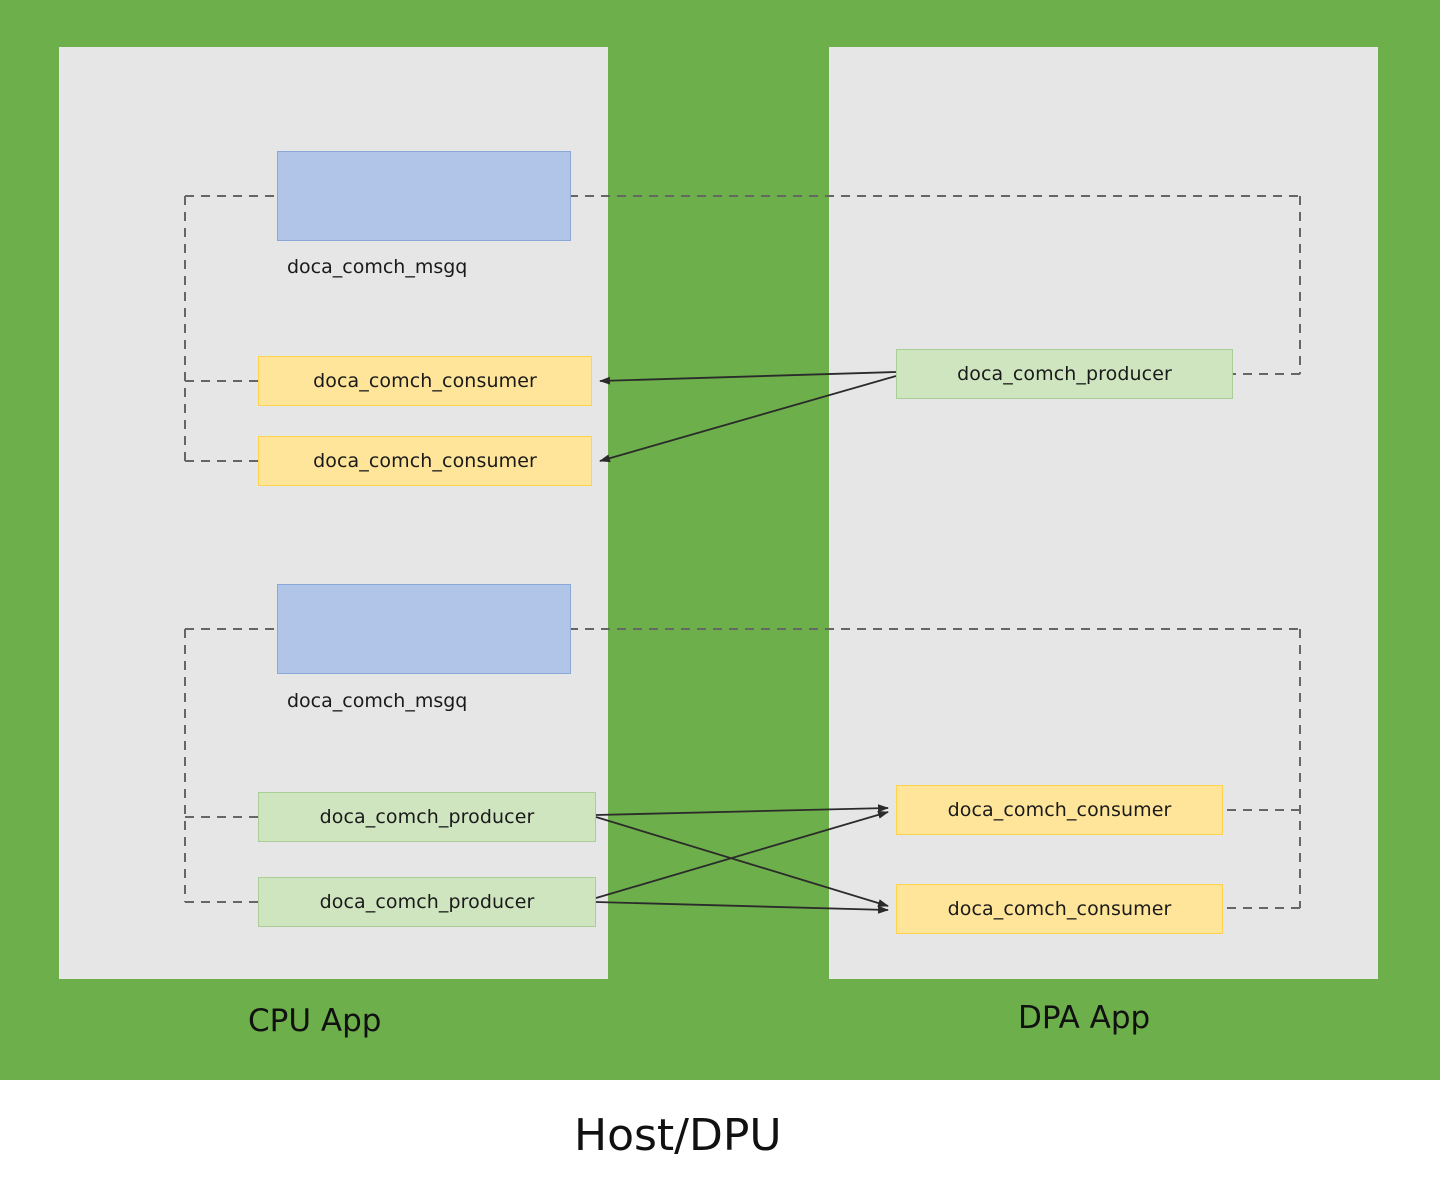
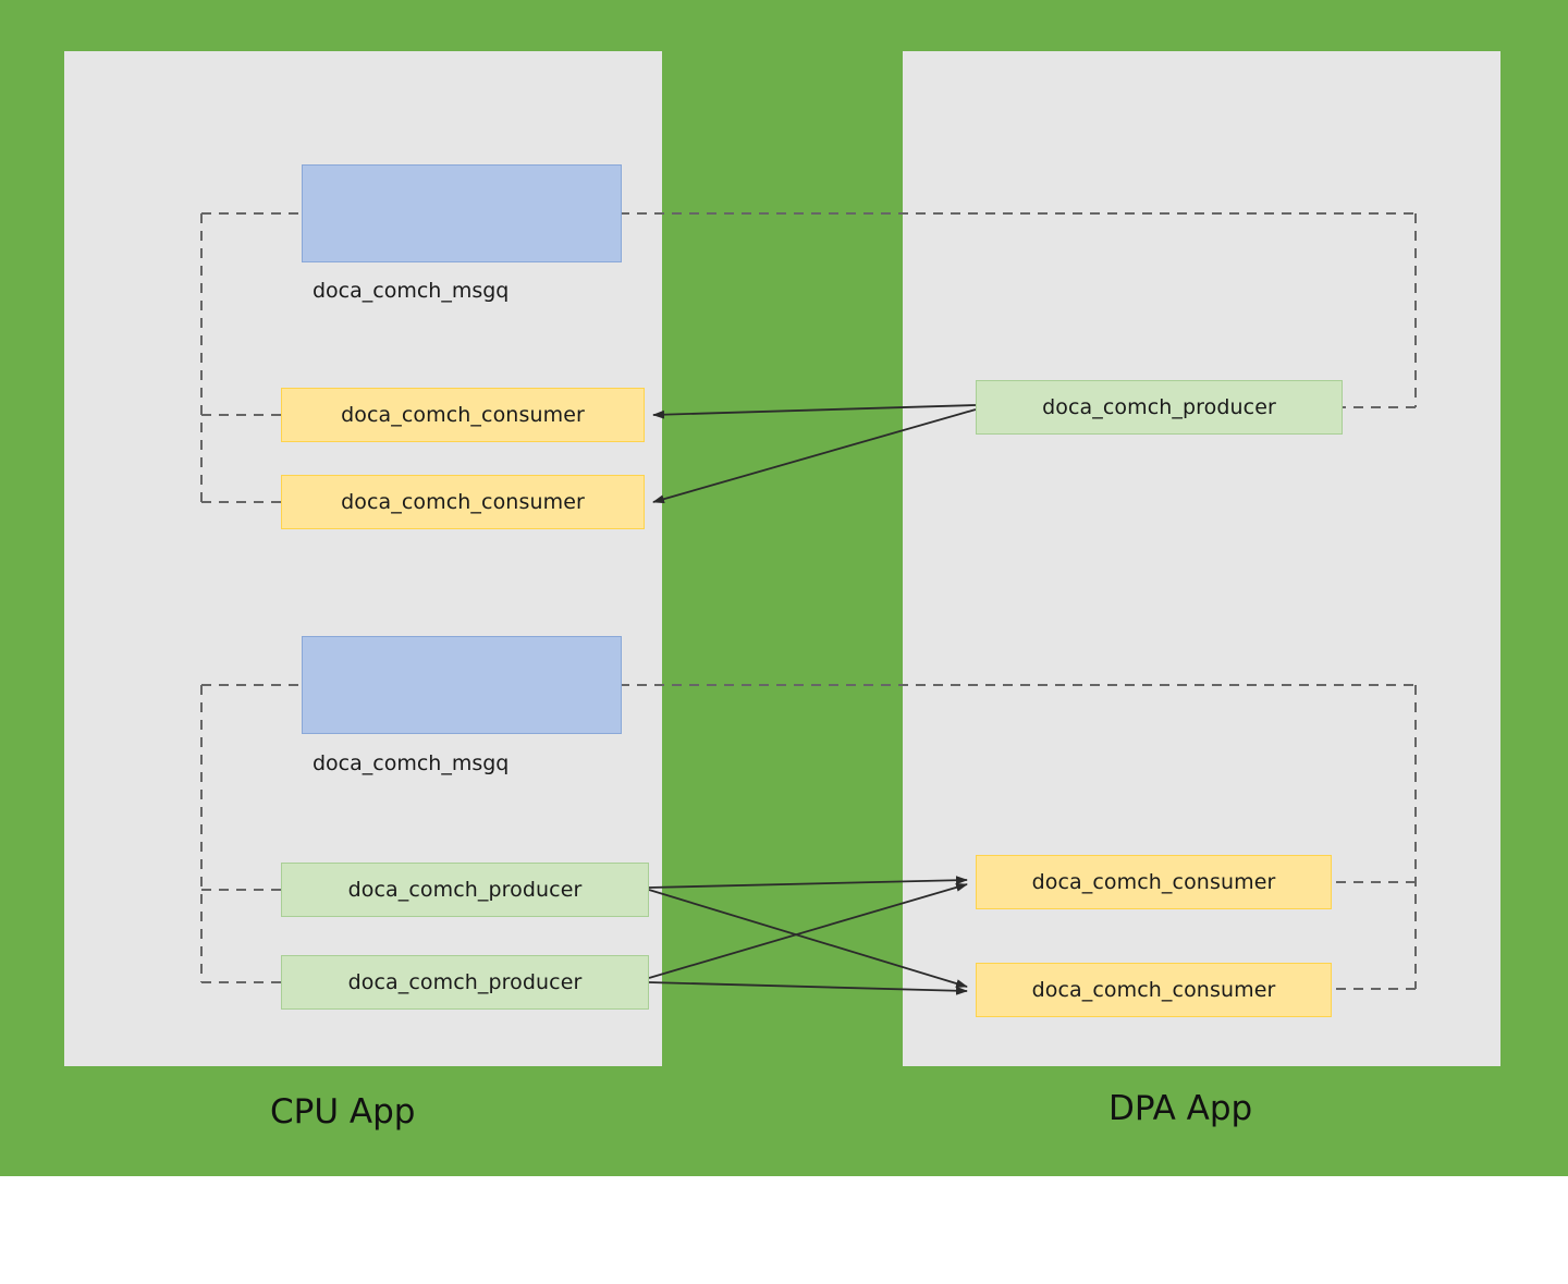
  doca_comch_msgq
  doca_comch_consumer
  doca_comch_consumer
  doca_comch_producer
  doca_comch_msgq
  doca_comch_producer
  doca_comch_producer
  doca_comch_consumer
  doca_comch_consumer
  CPU App
  DPA App
- Host/DPU
